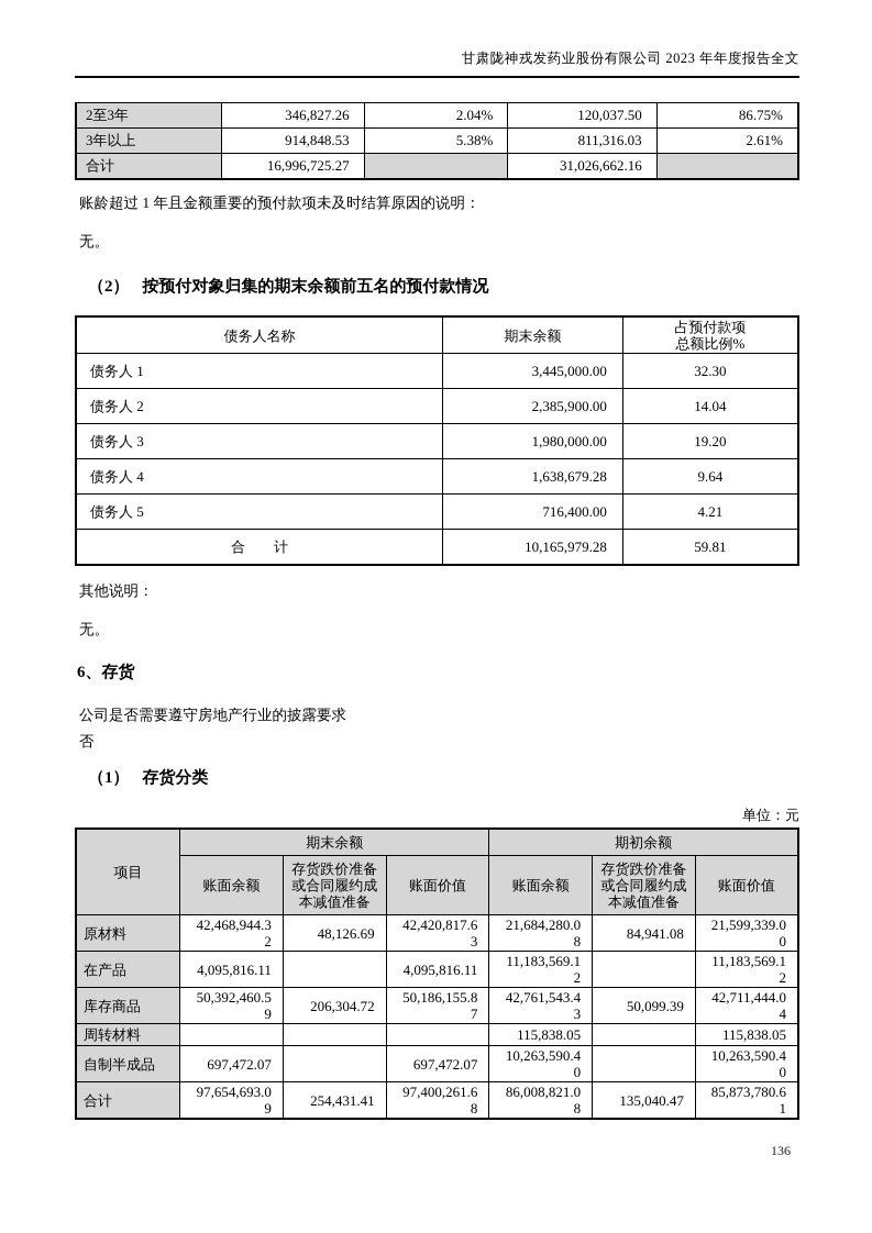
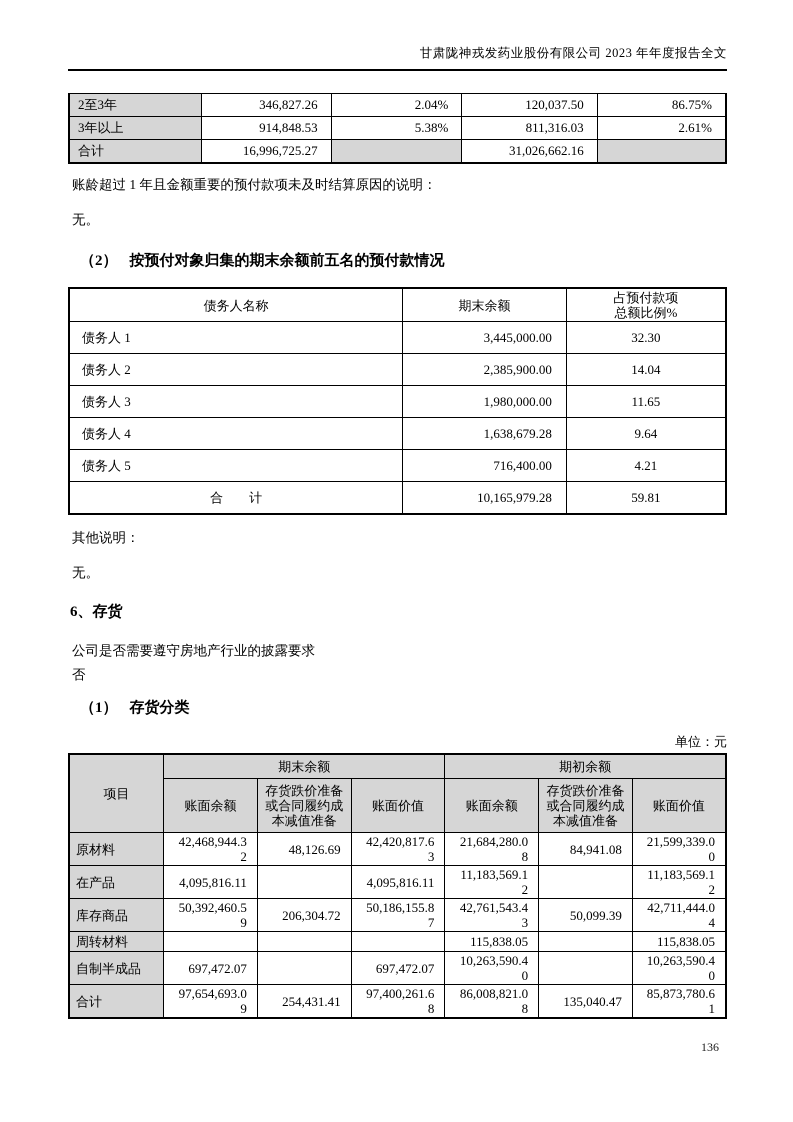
  甘肃陇神戎发药业股份有限公司 2023 年年度报告全文
  2至3年	346,827.26	2.04%	120,037.50	86.75%
  3年以上	914,848.53	5.38%	811,316.03	2.61%
  合计	16,996,725.27		31,026,662.16
  账龄超过 1 年且金额重要的预付款项未及时结算原因的说明：
  无。
  （2） 按预付对象归集的期末余额前五名的预付款情况
  债务人名称	期末余额	占预付款项 总额比例%
  债务人 1	3,445,000.00	32.30
  债务人 2	2,385,900.00	14.04
- 债务人 3	1,980,000.00	19.20
+ 债务人 3	1,980,000.00	11.65
  债务人 4	1,638,679.28	9.64
  债务人 5	716,400.00	4.21
  合 计	10,165,979.28	59.81
  其他说明：
  无。
  6、存货
  公司是否需要遵守房地产行业的披露要求
  否
  （1） 存货分类
  单位：元
  项目	期末余额	期初余额
  账面余额	存货跌价准备或合同履约成本减值准备	账面价值	账面余额	存货跌价准备或合同履约成本减值准备	账面价值
  原材料	42,468,944.32	48,126.69	42,420,817.63	21,684,280.08	84,941.08	21,599,339.00
  在产品	4,095,816.11		4,095,816.11	11,183,569.12		11,183,569.12
  库存商品	50,392,460.59	206,304.72	50,186,155.87	42,761,543.43	50,099.39	42,711,444.04
  周转材料				115,838.05		115,838.05
  自制半成品	697,472.07		697,472.07	10,263,590.40		10,263,590.40
  合计	97,654,693.09	254,431.41	97,400,261.68	86,008,821.08	135,040.47	85,873,780.61
  136
